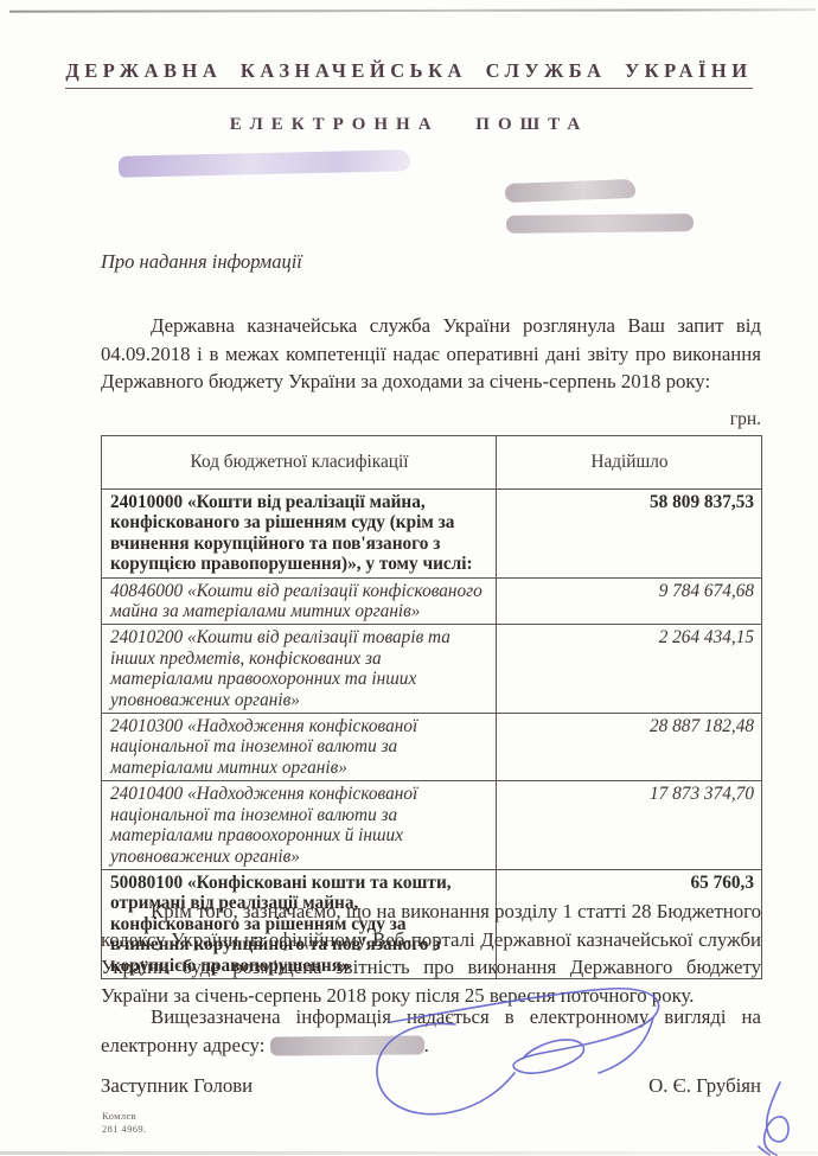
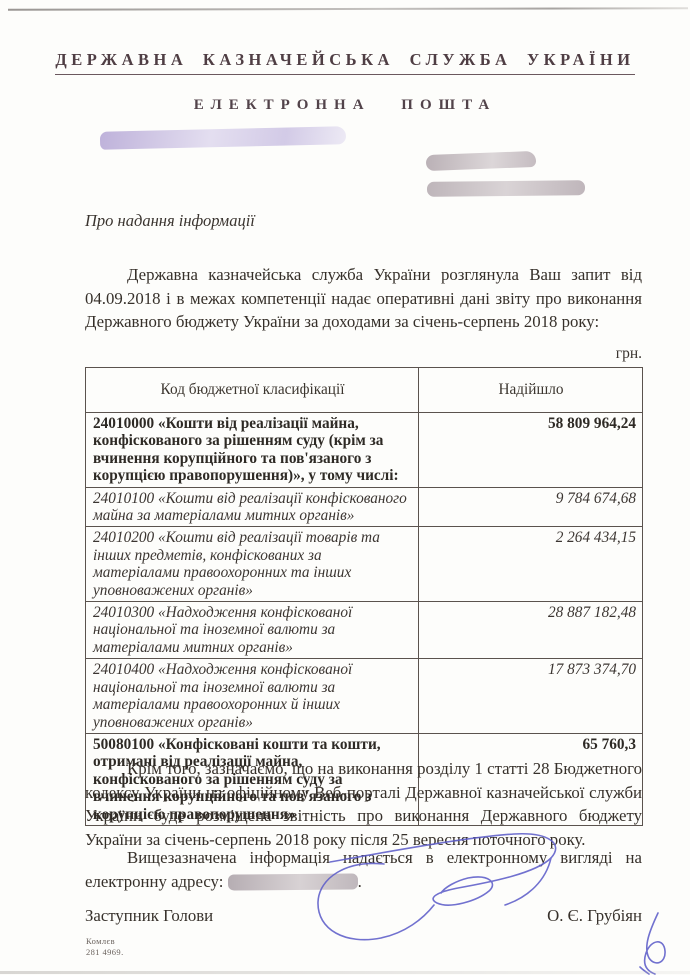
  ДЕРЖАВНА КАЗНАЧЕЙСЬКА СЛУЖБА УКРАЇНИ
  ЕЛЕКТРОННА ПОШТА
  Про надання інформації
  Державна казначейська служба України розглянула Ваш запит від 04.09.2018 і в межах компетенції надає оперативні дані звіту про виконання Державного бюджету України за доходами за січень-серпень 2018 року:
  грн.
  Код бюджетної класифікації	Надійшло
- 24010000 «Кошти від реалізації майна, конфіскованого за рішенням суду (крім за вчинення корупційного та пов'язаного з корупцією правопорушення)», у тому числі:	58 809 837,53
+ 24010000 «Кошти від реалізації майна, конфіскованого за рішенням суду (крім за вчинення корупційного та пов'язаного з корупцією правопорушення)», у тому числі:	58 809 964,24
- 40846000 «Кошти від реалізації конфіскованого майна за матеріалами митних органів»	9 784 674,68
+ 24010100 «Кошти від реалізації конфіскованого майна за матеріалами митних органів»	9 784 674,68
  24010200 «Кошти від реалізації товарів та інших предметів, конфіскованих за матеріалами правоохоронних та інших уповноважених органів»	2 264 434,15
  24010300 «Надходження конфіскованої національної та іноземної валюти за матеріалами митних органів»	28 887 182,48
  24010400 «Надходження конфіскованої національної та іноземної валюти за матеріалами правоохоронних й інших уповноважених органів»	17 873 374,70
  50080100 «Конфісковані кошти та кошти, отримані від реалізації майна, конфіскованого за рішенням суду за вчинення корупційного та пов'язаного з корупцією правопорушення»	65 760,3
  Крім того, зазначаємо, що на виконання розділу 1 статті 28 Бюджетного кодексу України на офіційному Веб-порталі Державної казначейської служби України буде розміщена звітність про виконання Державного бюджету України за січень-серпень 2018 року після 25 вересня поточного року.
  Вищезазначена інформація надається в електронному вигляді на електронну адресу: .
  Заступник Голови
  О. Є. Грубіян
  Комлєв
  281 4969.
